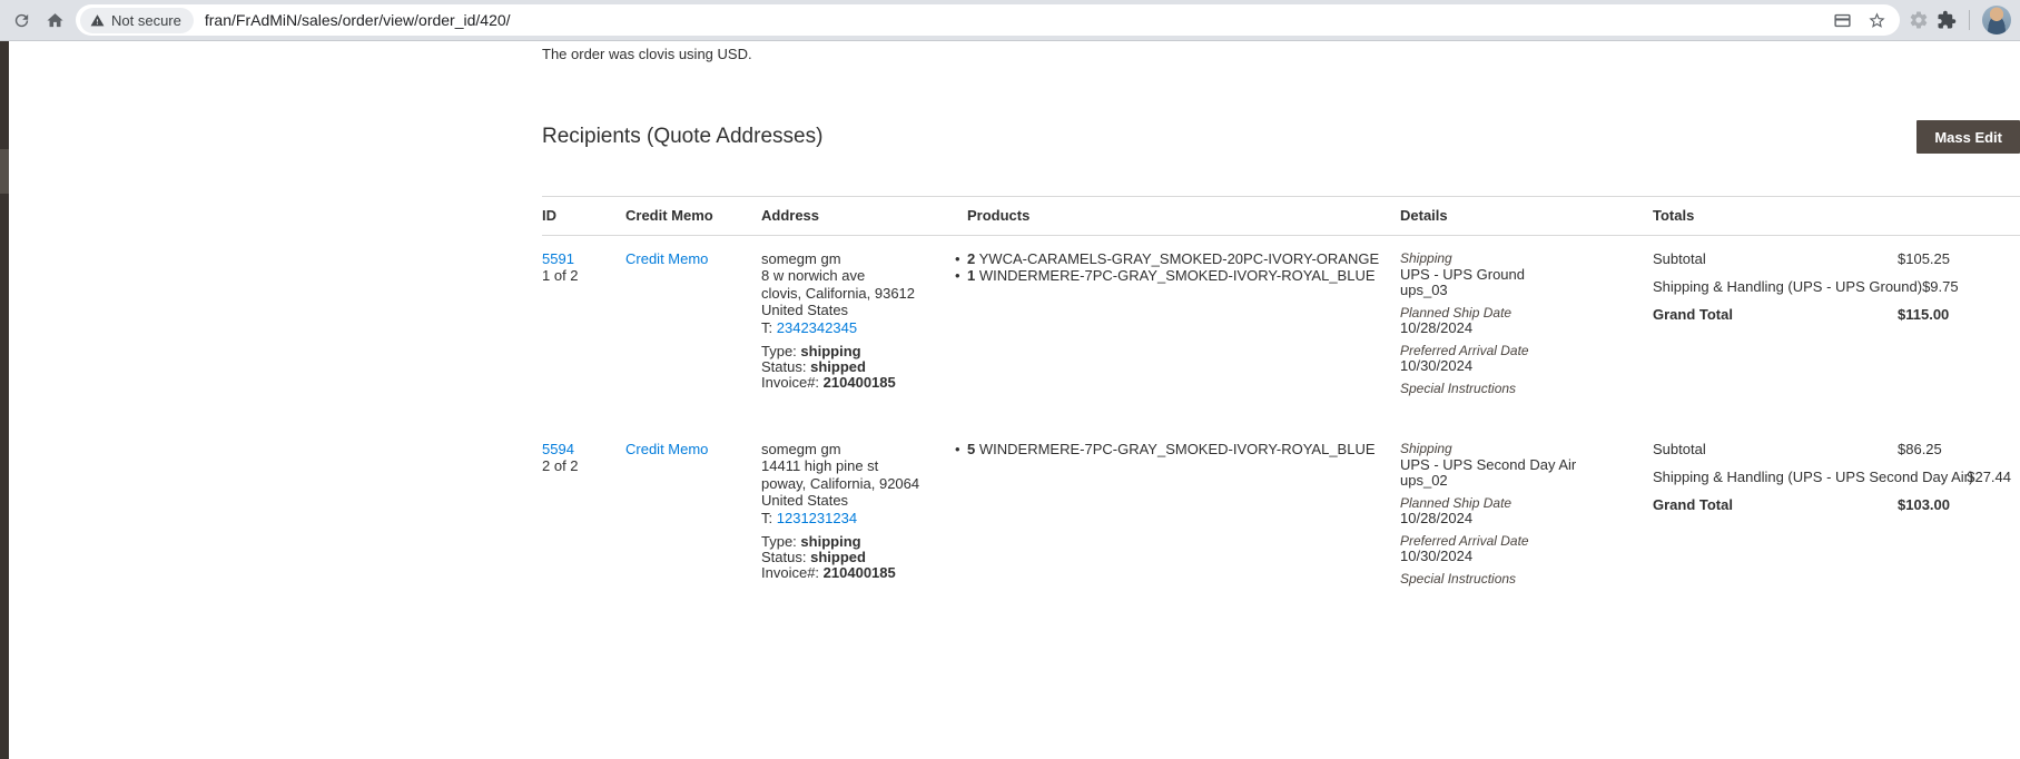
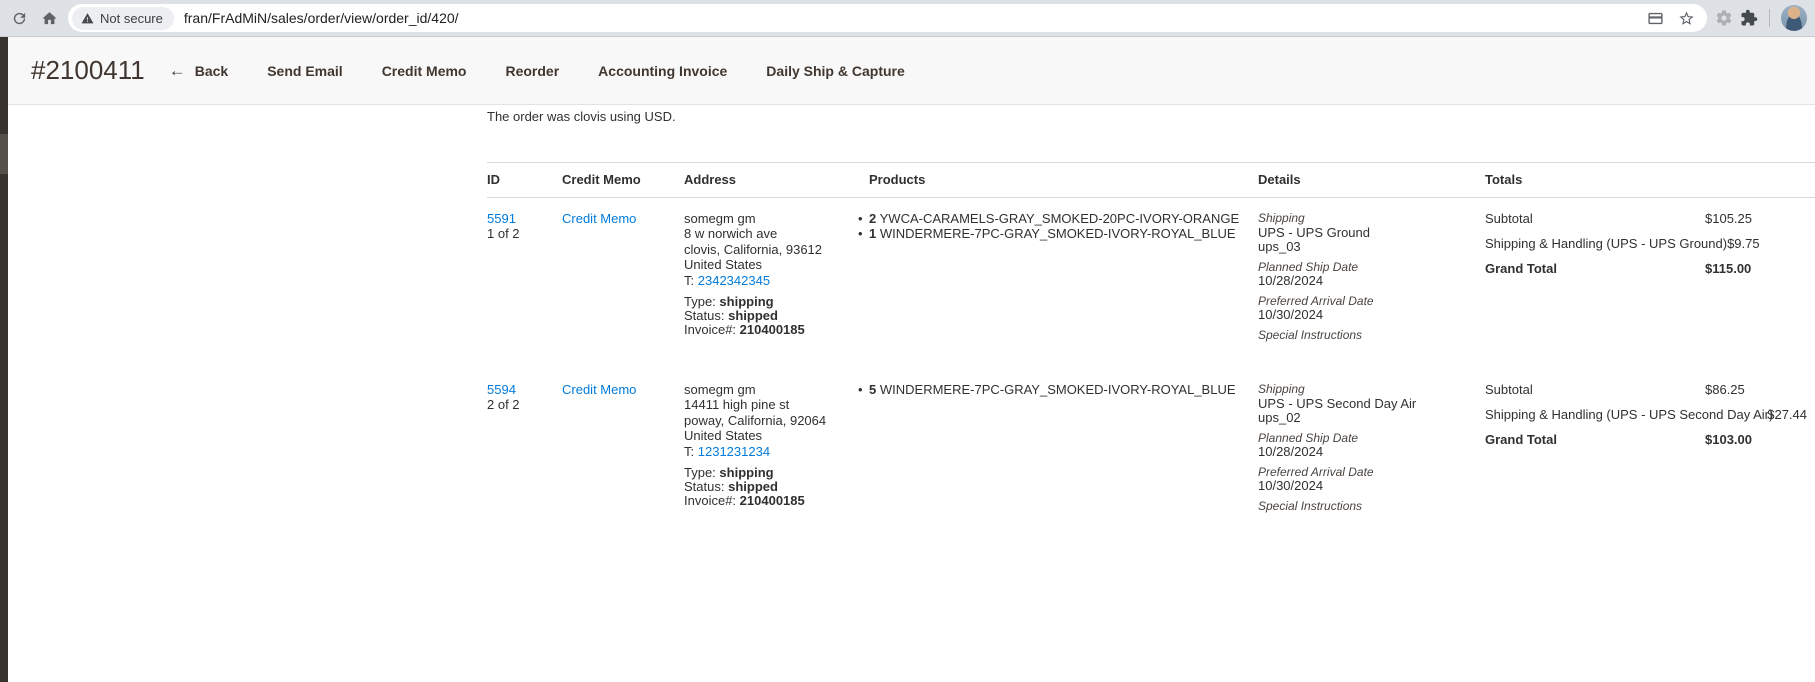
  Not secure
  fran/FrAdMiN/sales/order/view/order_id/420/
+ #2100411
+ ←
+ Back
+ Send Email
+ Credit Memo
+ Reorder
+ Accounting Invoice
+ Daily Ship & Capture
  The order was clovis using USD.
- Recipients (Quote Addresses)
- Mass Edit
  ID	Credit Memo	Address	Products	Details	Totals
  5591 1 of 2	Credit Memo	somegm gm 8 w norwich ave clovis, California, 93612 United States T: 2342342345 Type: shipping Status: shipped Invoice#: 210400185	2 YWCA-CARAMELS-GRAY_SMOKED-20PC-IVORY-ORANGE 1 WINDERMERE-7PC-GRAY_SMOKED-IVORY-ROYAL_BLUE	Shipping UPS - UPS Ground ups_03 Planned Ship Date 10/28/2024 Preferred Arrival Date 10/30/2024 Special Instructions	Subtotal $105.25 Shipping & Handling (UPS - UPS Ground) $9.75 Grand Total $115.00
  5594 2 of 2	Credit Memo	somegm gm 14411 high pine st poway, California, 92064 United States T: 1231231234 Type: shipping Status: shipped Invoice#: 210400185	5 WINDERMERE-7PC-GRAY_SMOKED-IVORY-ROYAL_BLUE	Shipping UPS - UPS Second Day Air ups_02 Planned Ship Date 10/28/2024 Preferred Arrival Date 10/30/2024 Special Instructions	Subtotal $86.25 Shipping & Handling (UPS - UPS Second Day Air $27.44 Grand Total $103.00
